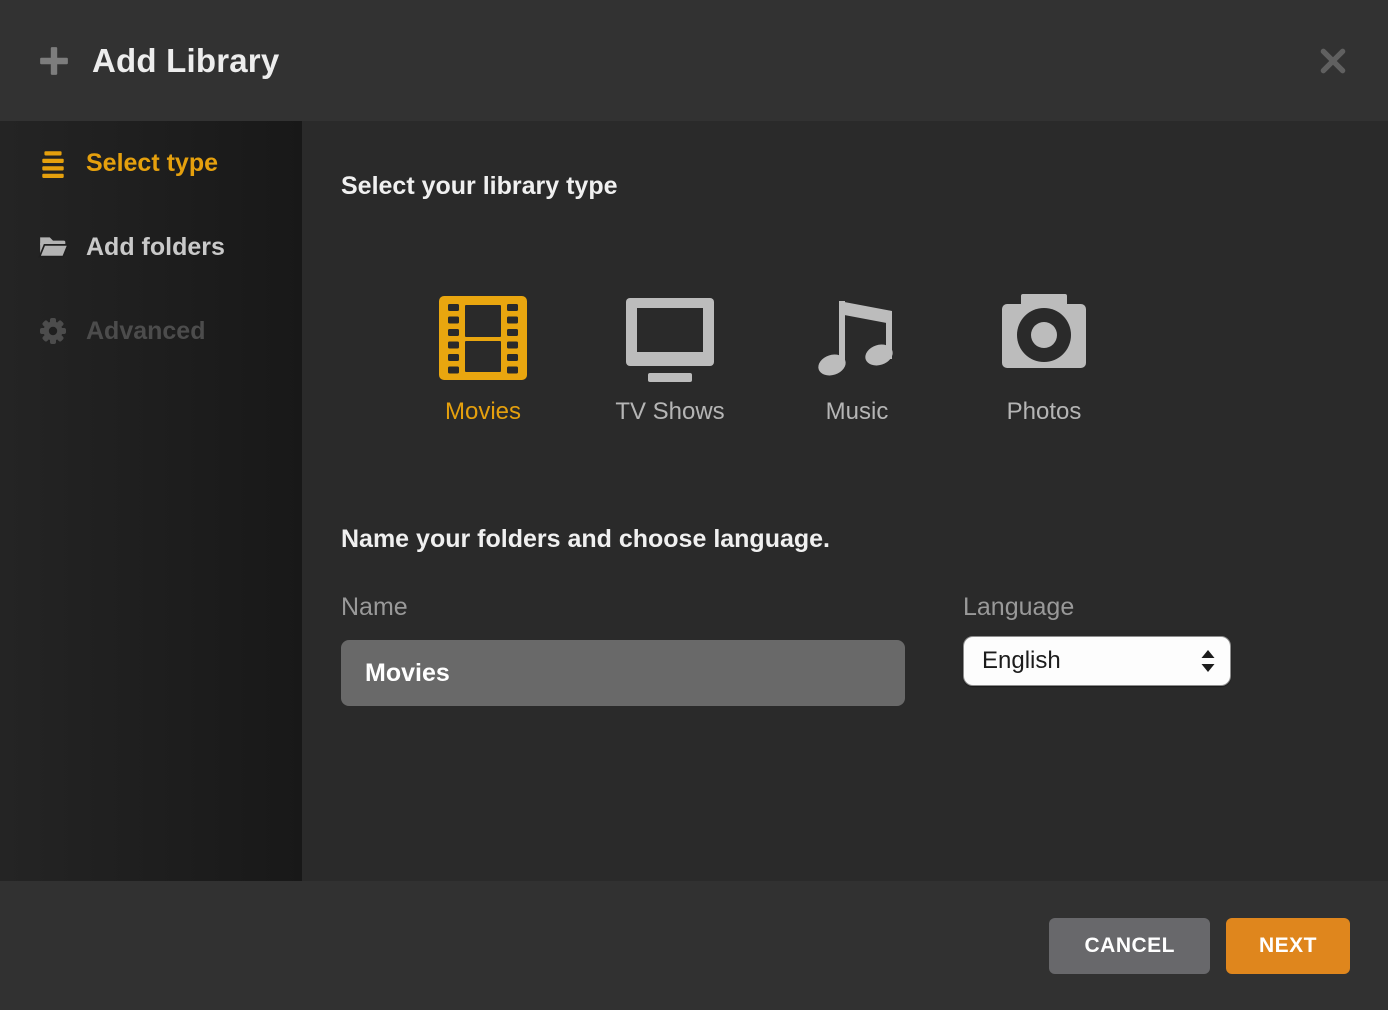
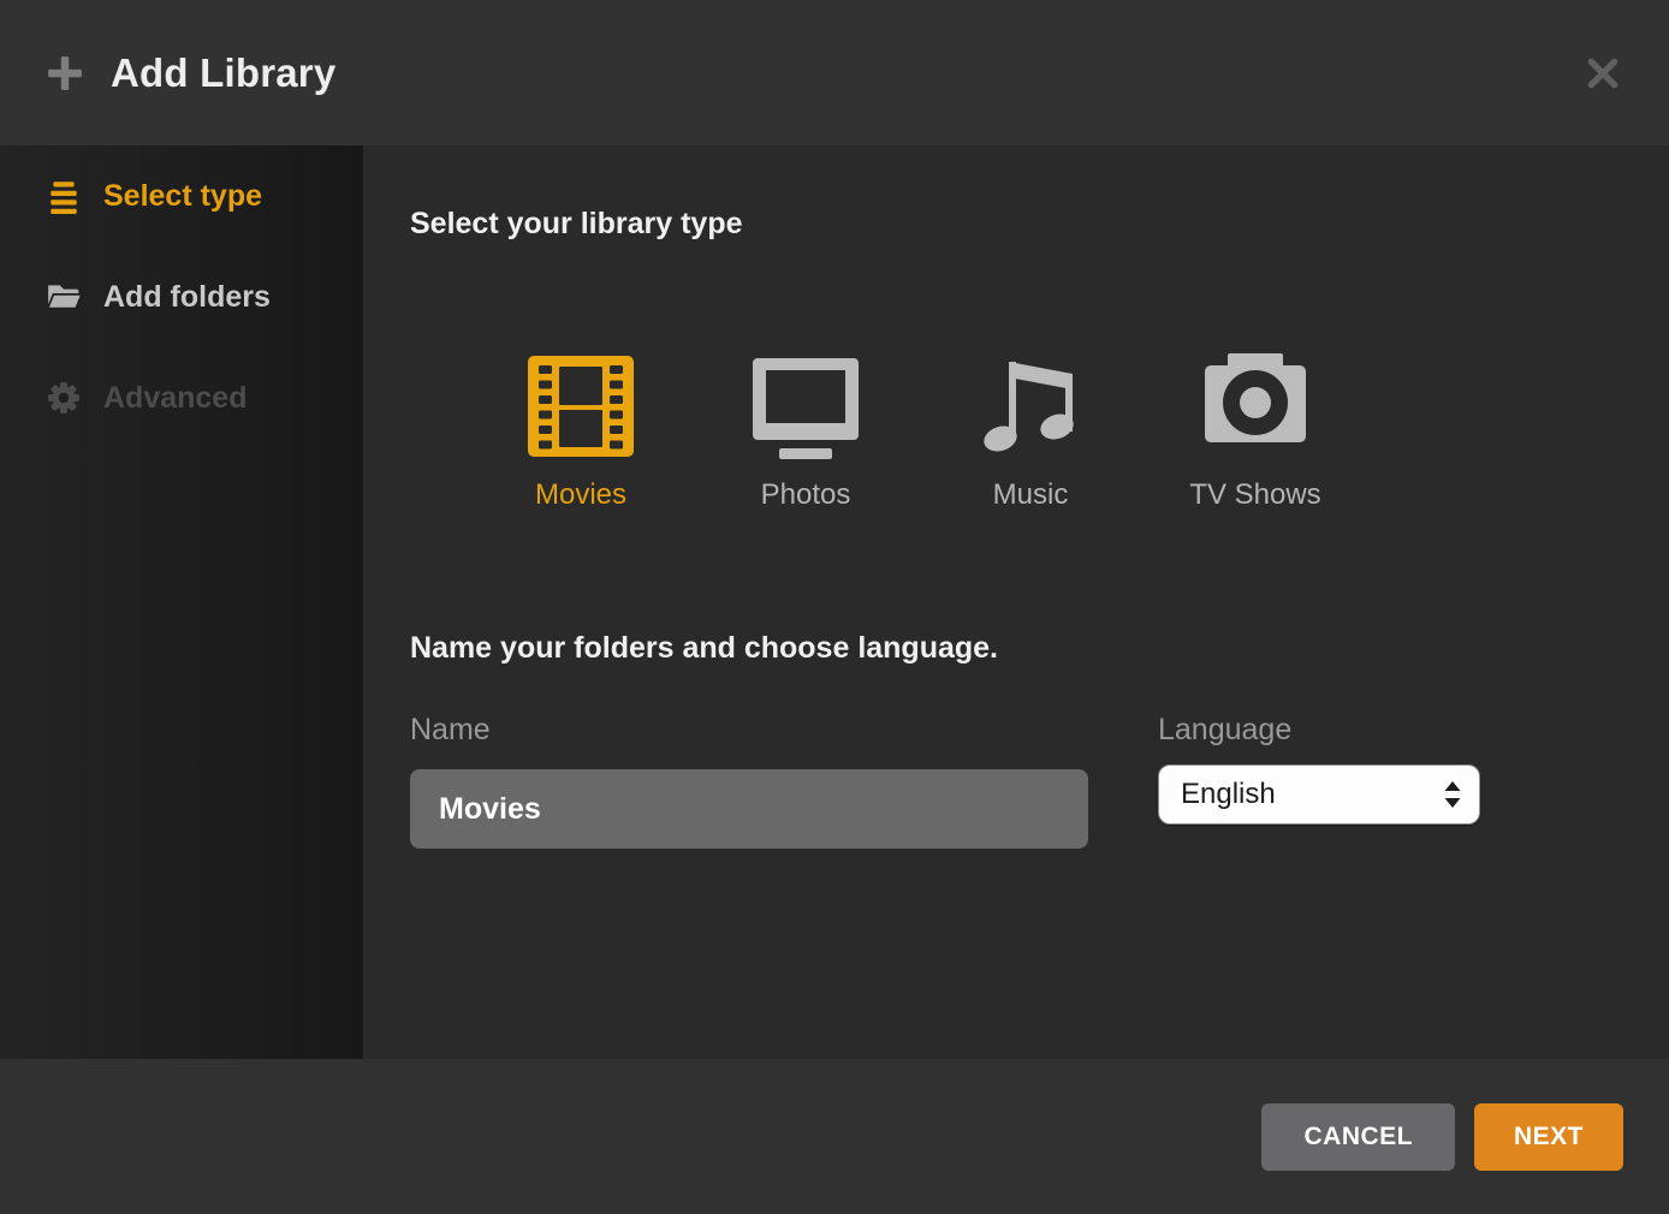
  Add Library
  Select type
  Add folders
  Advanced
  Select your library type
  Movies
- TV Shows
+ Photos
  Music
- Photos
+ TV Shows
  Name your folders and choose language.
  Name
  Movies
  Language
  English
  CANCEL
  NEXT
